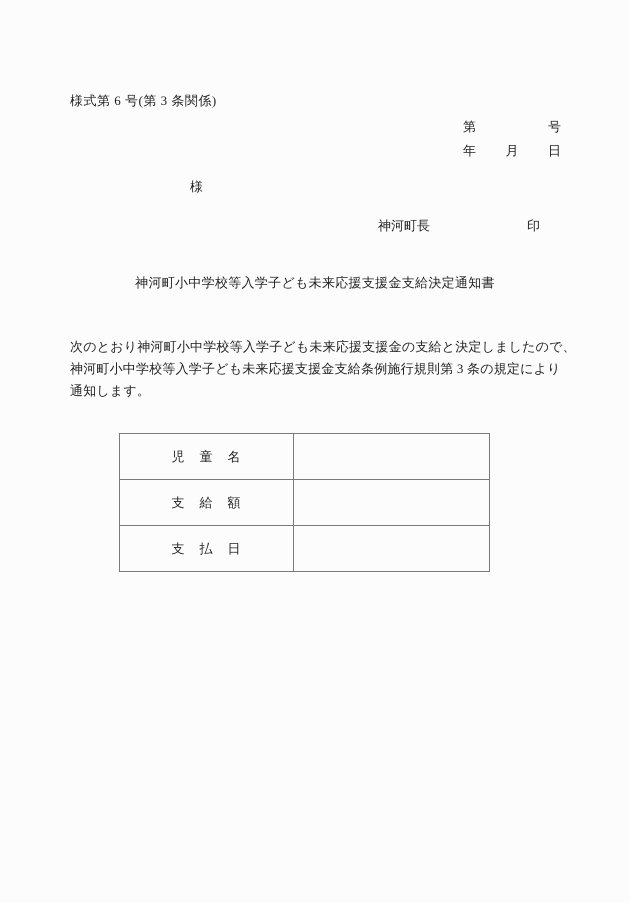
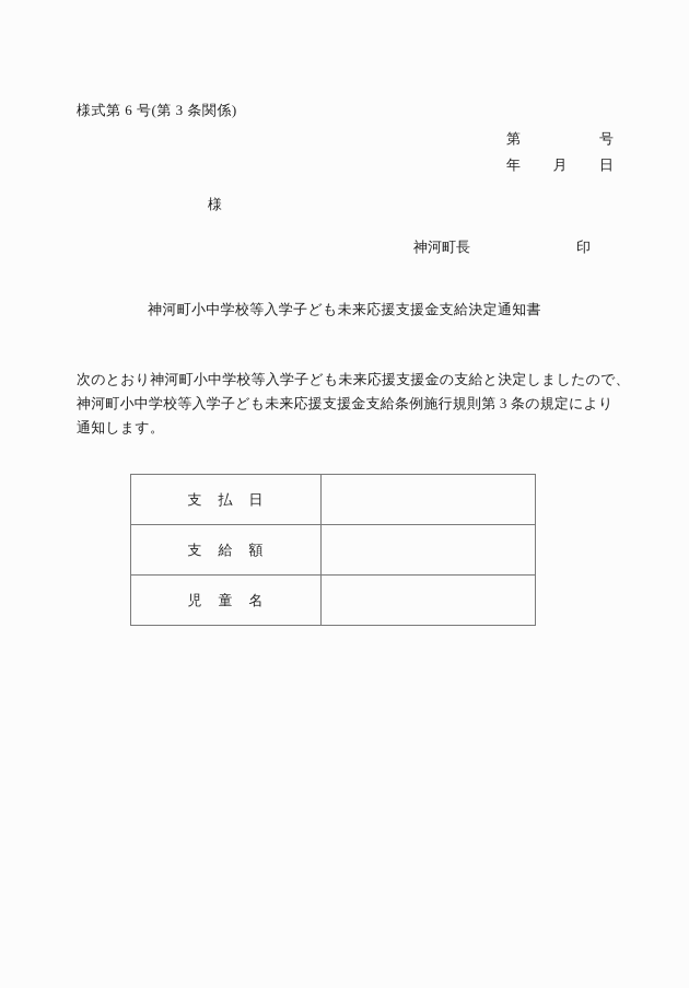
  様式第 6 号(第 3 条関係)
  第
  号
  年
  月
  日
  様
  神河町長
  印
  神河町小中学校等入学子ども未来応援支援金支給決定通知書
  次のとおり神河町小中学校等入学子ども未来応援支援金の支給と決定しましたので、
  神河町小中学校等入学子ども未来応援支援金支給条例施行規則第 3 条の規定により
  通知します。
- 児 童 名
+ 支 払 日
  支 給 額
- 支 払 日
+ 児 童 名
